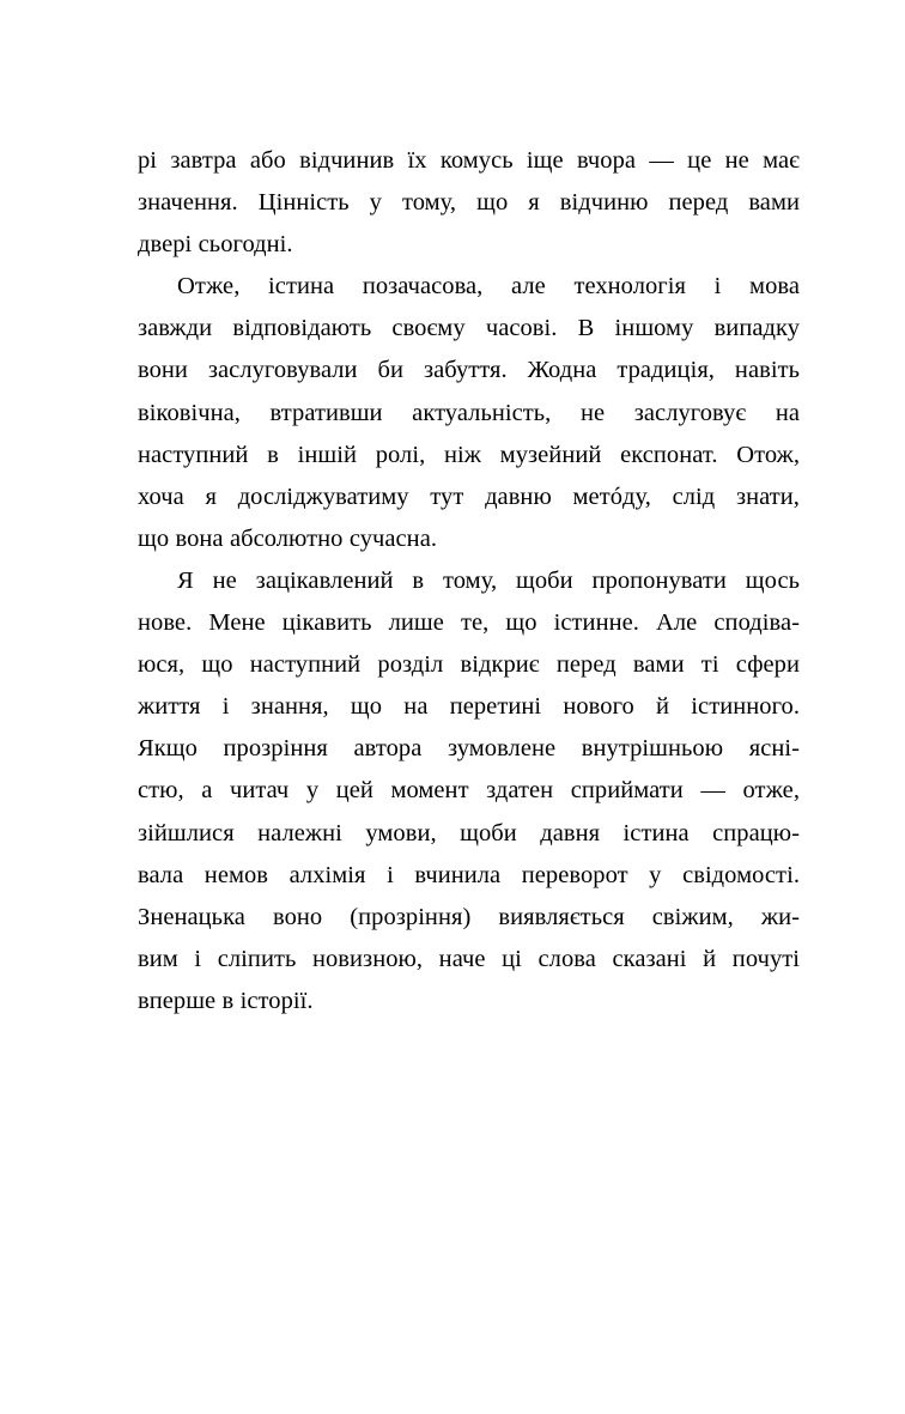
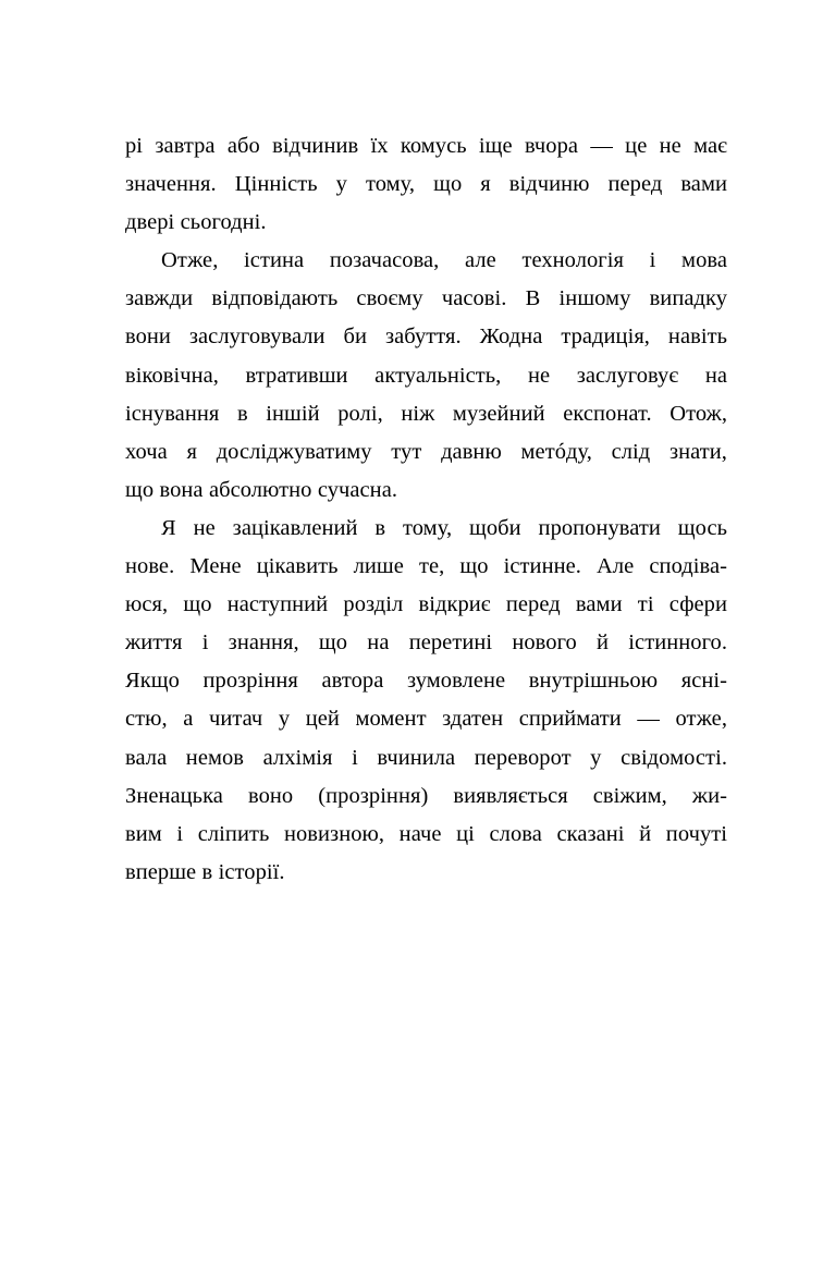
  рі завтра або відчинив їх комусь іще вчора — це не має
  значення. Цінність у тому, що я відчиню перед вами
  двері сьогодні.
  Отже, істина позачасова, але технологія і мова
  завжди відповідають своєму часові. В іншому випадку
  вони заслуговували би забуття. Жодна традиція, навіть
  віковічна, втративши актуальність, не заслуговує на
- наступний в іншій ролі, ніж музейний експонат. Отож,
+ існування в іншій ролі, ніж музейний експонат. Отож,
  хоча я досліджуватиму тут давню метóду, слід знати,
  що вона абсолютно сучасна.
  Я не зацікавлений в тому, щоби пропонувати щось
  нове. Мене цікавить лише те, що істинне. Але сподіва-
  юся, що наступний розділ відкриє перед вами ті сфери
  життя і знання, що на перетині нового й істинного.
  Якщо прозріння автора зумовлене внутрішньою ясні-
  стю, а читач у цей момент здатен сприймати — отже,
- зійшлися належні умови, щоби давня істина спрацю-
  вала немов алхімія і вчинила переворот у свідомості.
  Зненацька воно (прозріння) виявляється свіжим, жи-
  вим і сліпить новизною, наче ці слова сказані й почуті
  вперше в історії.
